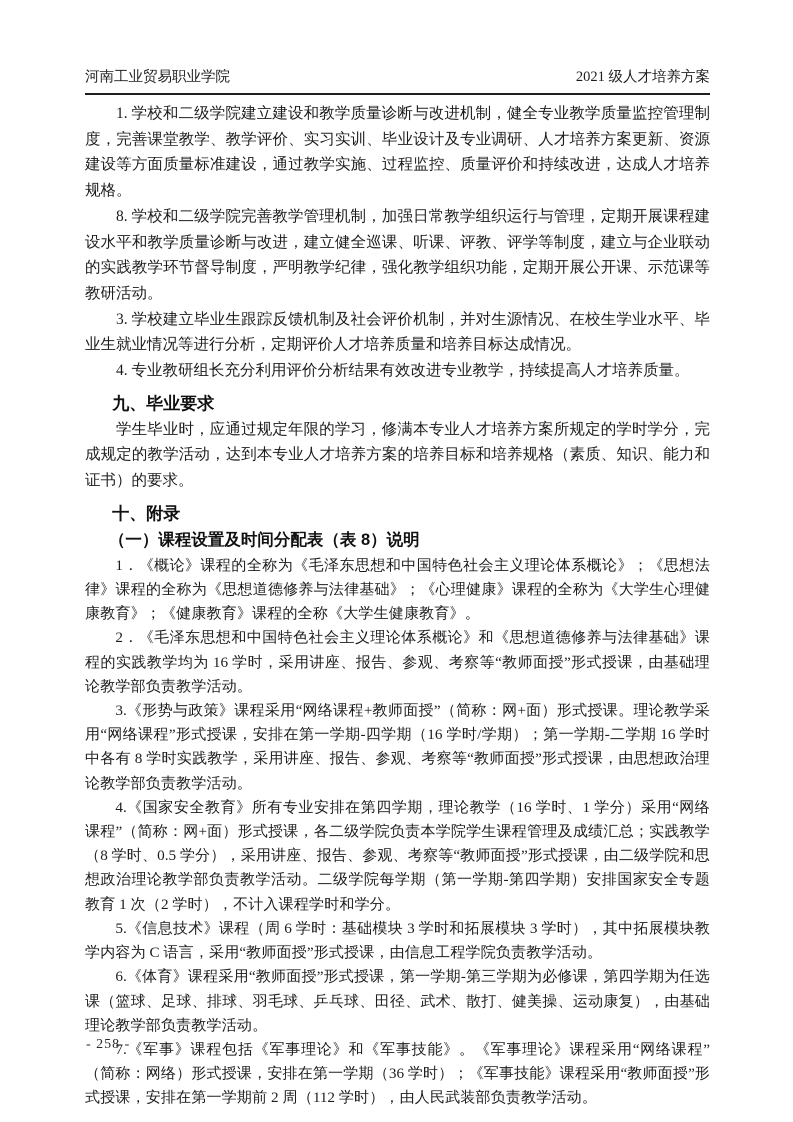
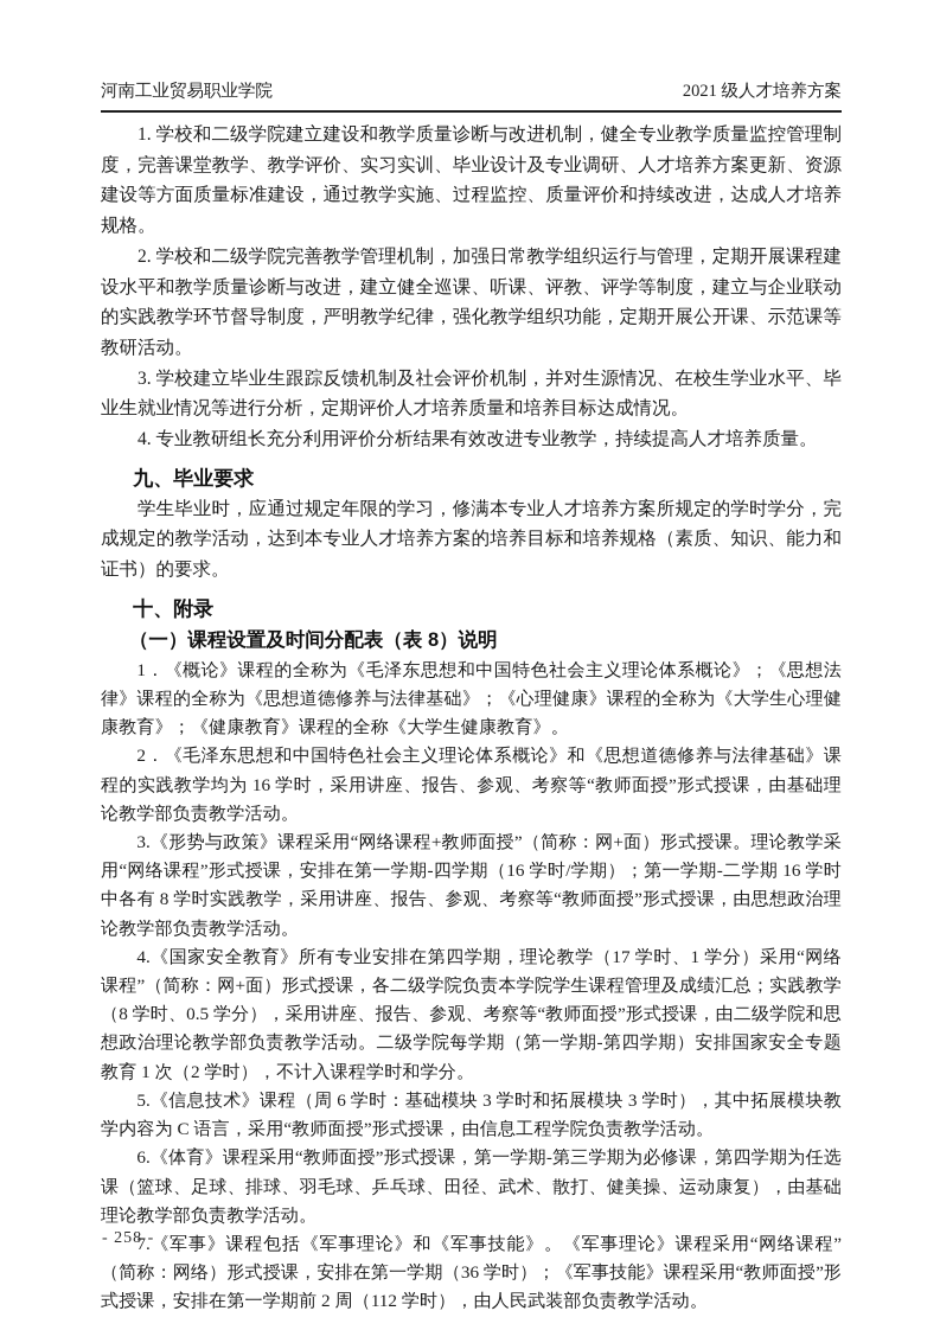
  河南工业贸易职业学院
  2021 级人才培养方案
  1. 学校和二级学院建立建设和教学质量诊断与改进机制，健全专业教学质量监控管理制度，完善课堂教学、教学评价、实习实训、毕业设计及专业调研、人才培养方案更新、资源建设等方面质量标准建设，通过教学实施、过程监控、质量评价和持续改进，达成人才培养规格。
- 8. 学校和二级学院完善教学管理机制，加强日常教学组织运行与管理，定期开展课程建设水平和教学质量诊断与改进，建立健全巡课、听课、评教、评学等制度，建立与企业联动的实践教学环节督导制度，严明教学纪律，强化教学组织功能，定期开展公开课、示范课等教研活动。
+ 2. 学校和二级学院完善教学管理机制，加强日常教学组织运行与管理，定期开展课程建设水平和教学质量诊断与改进，建立健全巡课、听课、评教、评学等制度，建立与企业联动的实践教学环节督导制度，严明教学纪律，强化教学组织功能，定期开展公开课、示范课等教研活动。
  3. 学校建立毕业生跟踪反馈机制及社会评价机制，并对生源情况、在校生学业水平、毕业生就业情况等进行分析，定期评价人才培养质量和培养目标达成情况。
  4. 专业教研组长充分利用评价分析结果有效改进专业教学，持续提高人才培养质量。
  九、毕业要求
  学生毕业时，应通过规定年限的学习，修满本专业人才培养方案所规定的学时学分，完成规定的教学活动，达到本专业人才培养方案的培养目标和培养规格（素质、知识、能力和证书）的要求。
  十、附录
  （一）课程设置及时间分配表（表 8）说明
  1．《概论》课程的全称为《毛泽东思想和中国特色社会主义理论体系概论》；《思想法律》课程的全称为《思想道德修养与法律基础》；《心理健康》课程的全称为《大学生心理健康教育》；《健康教育》课程的全称《大学生健康教育》。
  2．《毛泽东思想和中国特色社会主义理论体系概论》和《思想道德修养与法律基础》课程的实践教学均为 16 学时，采用讲座、报告、参观、考察等“教师面授”形式授课，由基础理论教学部负责教学活动。
  3.《形势与政策》课程采用“网络课程+教师面授”（简称：网+面）形式授课。理论教学采用“网络课程”形式授课，安排在第一学期-四学期（16 学时/学期）；第一学期-二学期 16 学时中各有 8 学时实践教学，采用讲座、报告、参观、考察等“教师面授”形式授课，由思想政治理论教学部负责教学活动。
- 4.《国家安全教育》所有专业安排在第四学期，理论教学（16 学时、1 学分）采用“网络课程”（简称：网+面）形式授课，各二级学院负责本学院学生课程管理及成绩汇总；实践教学（8 学时、0.5 学分），采用讲座、报告、参观、考察等“教师面授”形式授课，由二级学院和思想政治理论教学部负责教学活动。二级学院每学期（第一学期-第四学期）安排国家安全专题教育 1 次（2 学时），不计入课程学时和学分。
+ 4.《国家安全教育》所有专业安排在第四学期，理论教学（17 学时、1 学分）采用“网络课程”（简称：网+面）形式授课，各二级学院负责本学院学生课程管理及成绩汇总；实践教学（8 学时、0.5 学分），采用讲座、报告、参观、考察等“教师面授”形式授课，由二级学院和思想政治理论教学部负责教学活动。二级学院每学期（第一学期-第四学期）安排国家安全专题教育 1 次（2 学时），不计入课程学时和学分。
  5.《信息技术》课程（周 6 学时：基础模块 3 学时和拓展模块 3 学时），其中拓展模块教学内容为 C 语言，采用“教师面授”形式授课，由信息工程学院负责教学活动。
  6.《体育》课程采用“教师面授”形式授课，第一学期-第三学期为必修课，第四学期为任选课（篮球、足球、排球、羽毛球、乒乓球、田径、武术、散打、健美操、运动康复），由基础理论教学部负责教学活动。
  7.《军事》课程包括《军事理论》和《军事技能》。《军事理论》课程采用“网络课程”（简称：网络）形式授课，安排在第一学期（36 学时）；《军事技能》课程采用“教师面授”形式授课，安排在第一学期前 2 周（112 学时），由人民武装部负责教学活动。
  - 258 -
